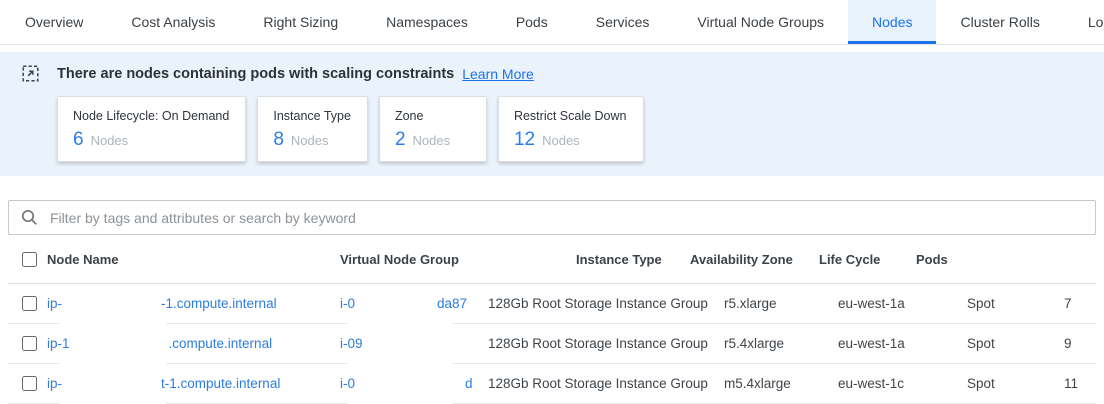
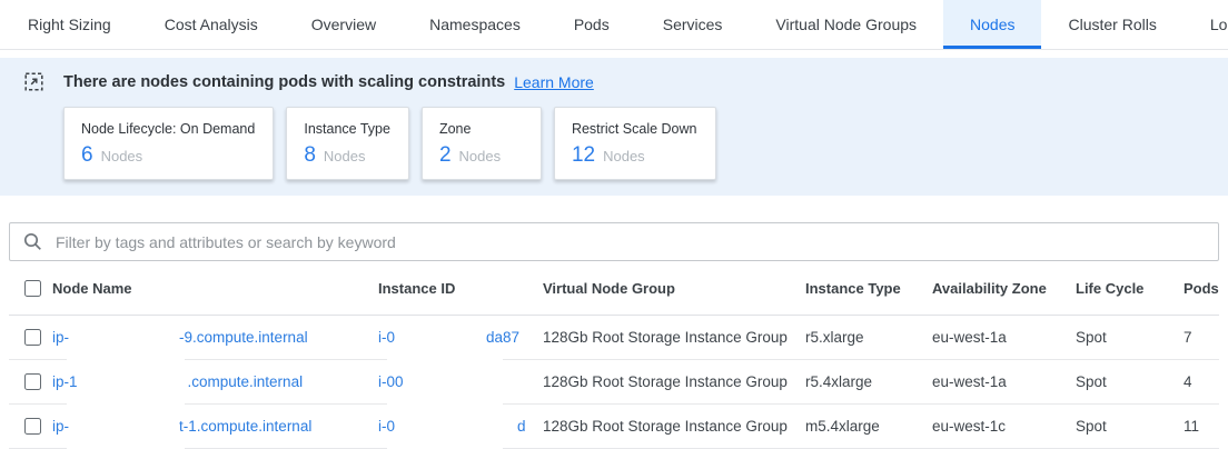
- Overview
+ Right Sizing
  Cost Analysis
- Right Sizing
+ Overview
  Namespaces
  Pods
  Services
  Virtual Node Groups
  Nodes
  Cluster Rolls
  There are nodes containing pods with scaling constraints
  Learn More
  Node Lifecycle: On Demand
  6
  Nodes
  Instance Type
  8
  Nodes
  Zone
  2
  Nodes
  Restrict Scale Down
  12
  Nodes
  Filter by tags and attributes or search by keyword
  Node Name
+ Instance ID
  Virtual Node Group
  Instance Type
  Availability Zone
  Life Cycle
  Pods
  ip-
- -1.compute.internal
+ -9.compute.internal
  i-0
  da87
  128Gb Root Storage Instance Group
  r5.xlarge
  eu-west-1a
  Spot
  7
  ip-1
  .compute.internal
- i-09
+ i-00
  128Gb Root Storage Instance Group
  r5.4xlarge
  eu-west-1a
  Spot
- 9
+ 4
  ip-
  t-1.compute.internal
  i-0
  d
  128Gb Root Storage Instance Group
  m5.4xlarge
  eu-west-1c
  Spot
  11
